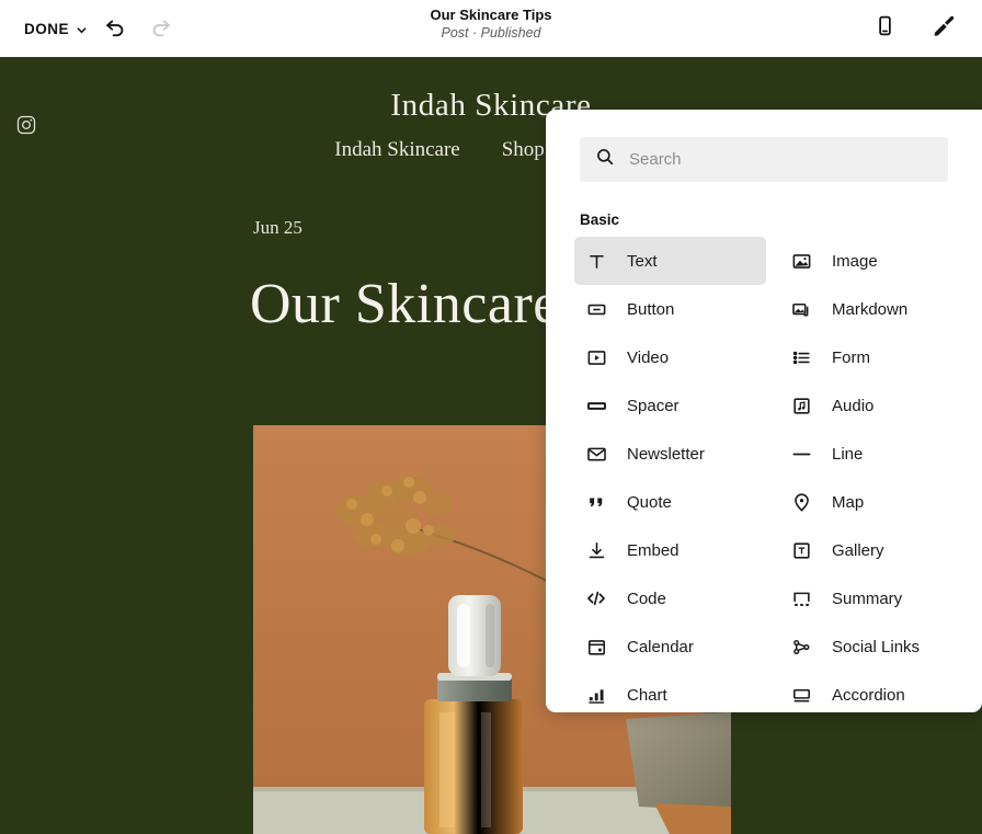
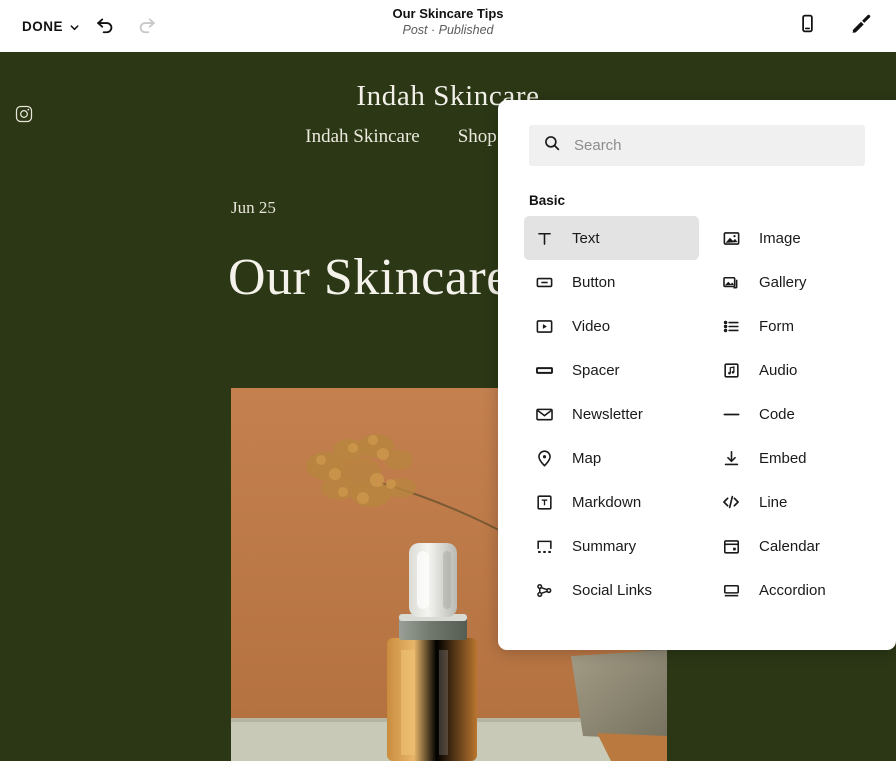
  Indah Skincare
  Indah Skincare
  Shop
  Jun 25
  Search
  Basic
  Text
  Image
  Button
- Markdown
+ Gallery
  Video
  Form
  Spacer
  Audio
  Newsletter
- Line
+ Code
- Quote
  Map
  Embed
- Gallery
+ Markdown
- Code
+ Line
  Summary
  Calendar
  Social Links
- Chart
  Accordion
  DONE
  Our Skincare Tips
  Post · Published
